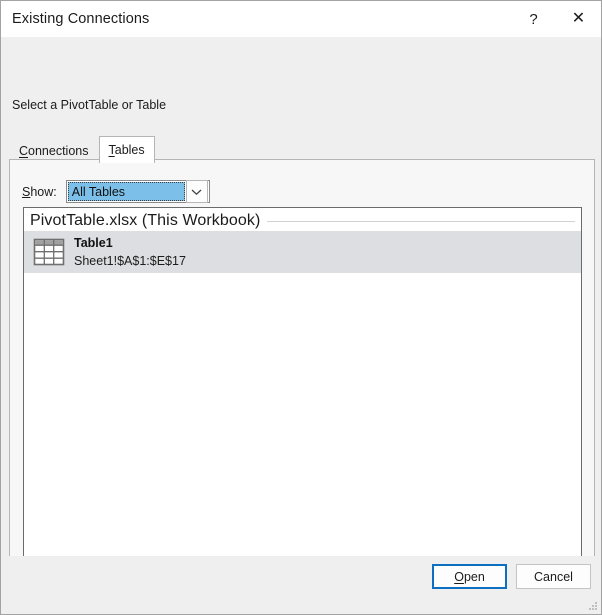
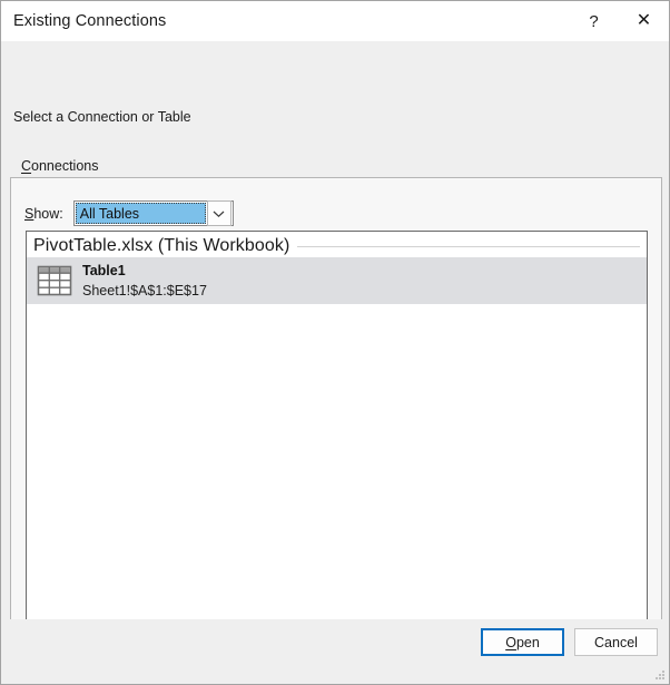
  Existing Connections
  ?
  ✕
- Select a PivotTable or Table
+ Select a Connection or Table
  Connections
- Tables
  Show:
  All Tables
  PivotTable.xlsx (This Workbook)
  Table1
  Sheet1!$A$1:$E$17
  O
  pen
  Cancel
